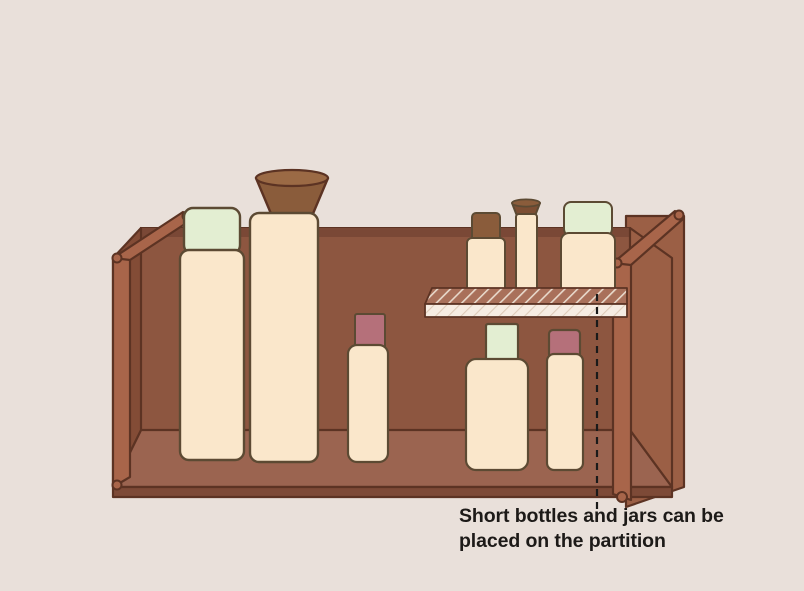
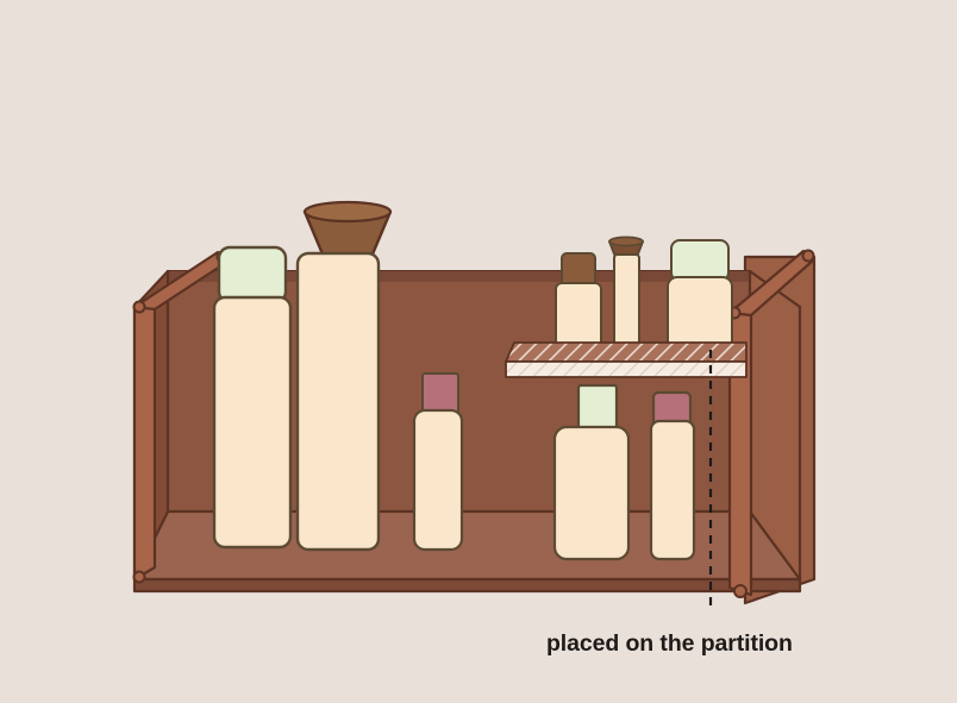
- Short bottles and jars can be
  placed on the partition
